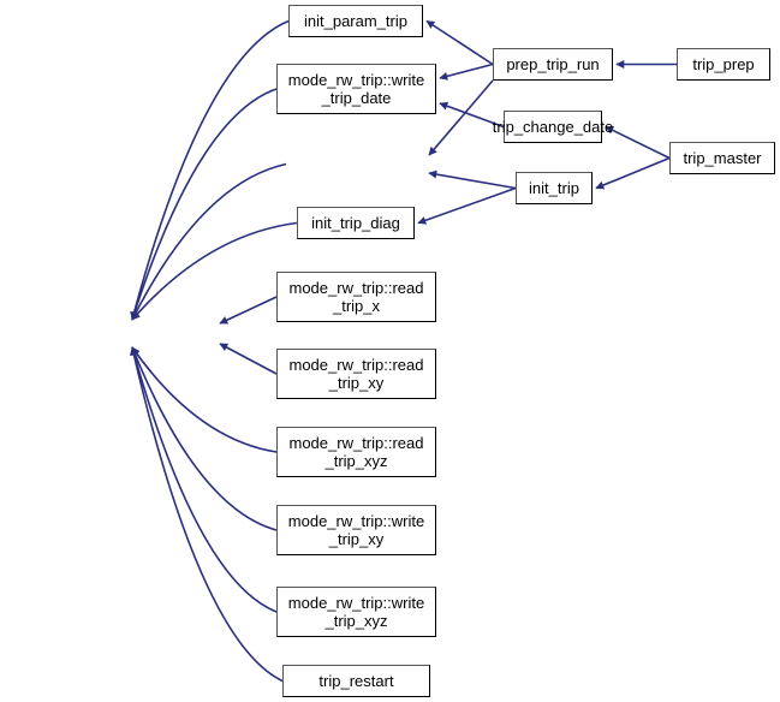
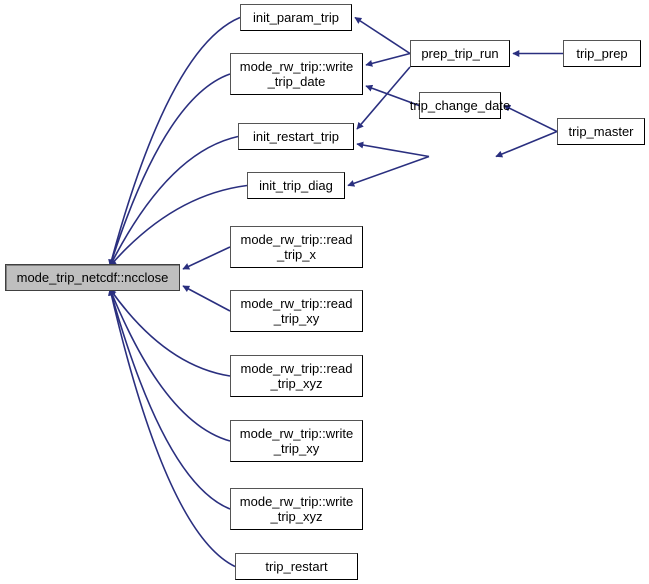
+ mode_trip_netcdf::ncclose
  init_param_trip
  mode_rw_trip::write
  _trip_date
+ init_restart_trip
  init_trip_diag
  mode_rw_trip::read
  _trip_x
  mode_rw_trip::read
  _trip_xy
  mode_rw_trip::read
  _trip_xyz
  mode_rw_trip::write
  _trip_xy
  mode_rw_trip::write
  _trip_xyz
  trip_restart
  prep_trip_run
  trip_change_date
- init_trip
  trip_prep
  trip_master
